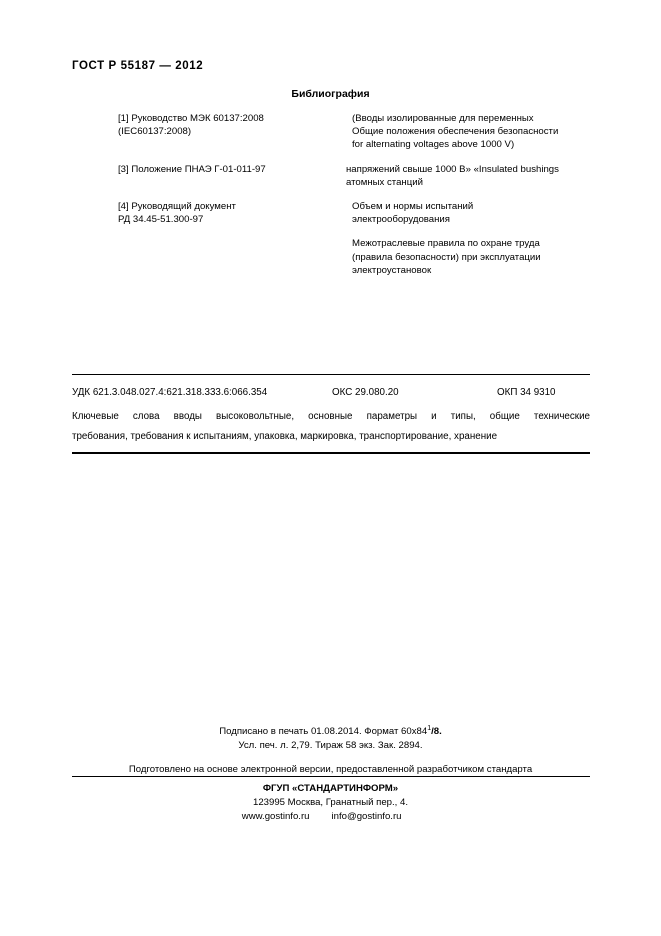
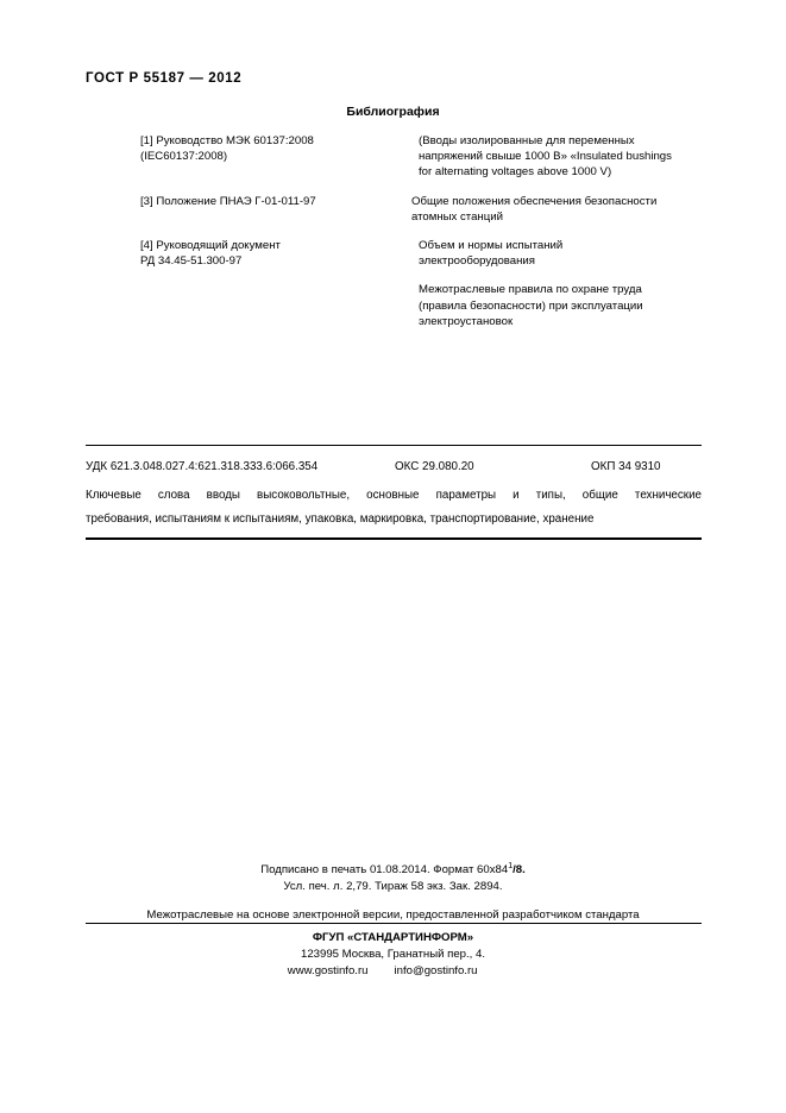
  ГОСТ Р 55187 — 2012
  Библиография
  [1] Руководство МЭК 60137:2008
  (IEC60137:2008)
  (Вводы изолированные для переменных
- Общие положения обеспечения безопасности
+ напряжений свыше 1000 В» «Insulated bushings
  for alternating voltages above 1000 V)
  [3] Положение ПНАЭ Г-01-011-97
- напряжений свыше 1000 В» «Insulated bushings
+ Общие положения обеспечения безопасности
  атомных станций
  [4] Руководящий документ
  РД 34.45-51.300-97
  Объем и нормы испытаний
  электрооборудования
  Межотраслевые правила по охране труда
  (правила безопасности) при эксплуатации
  электроустановок
  УДК 621.3.048.027.4:621.318.333.6:066.354
  ОКС 29.080.20
  ОКП 34 9310
  Ключевые слова вводы высоковольтные, основные параметры и типы, общие технические
- требования, требования к испытаниям, упаковка, маркировка, транспортирование, хранение
+ требования, испытаниям к испытаниям, упаковка, маркировка, транспортирование, хранение
  Подписано в печать 01.08.2014. Формат 60х84 /8.
  Усл. печ. л. 2,79. Тираж 58 экз. Зак. 2894.
- Подготовлено на основе электронной версии, предоставленной разработчиком стандарта
+ Межотраслевые на основе электронной версии, предоставленной разработчиком стандарта
  ФГУП «СТАНДАРТИНФОРМ»
  123995 Москва, Гранатный пер., 4.
  www.gostinfo.ru info@gostinfo.ru
